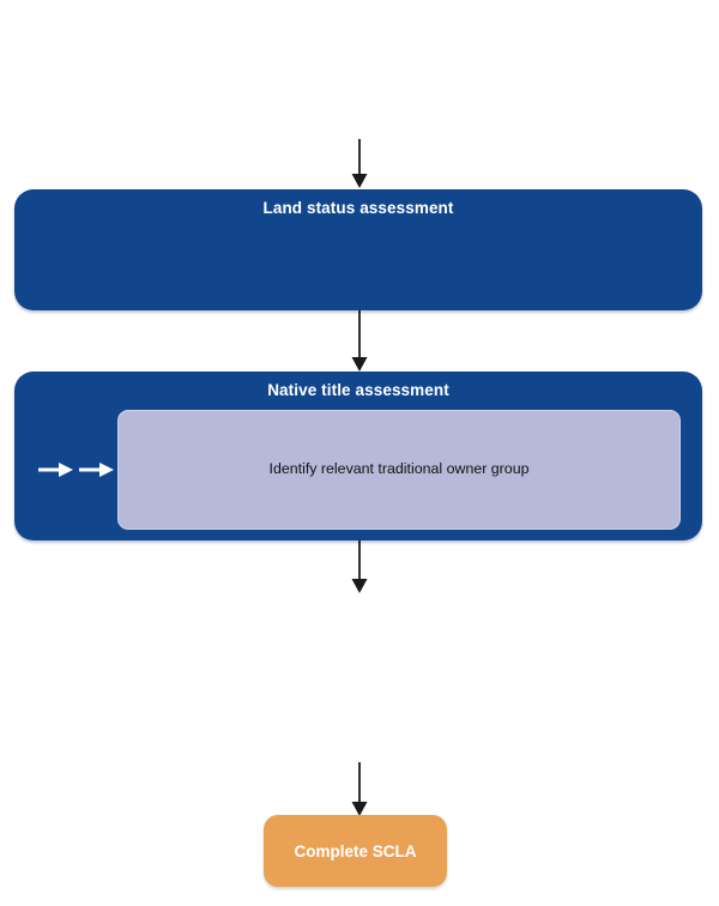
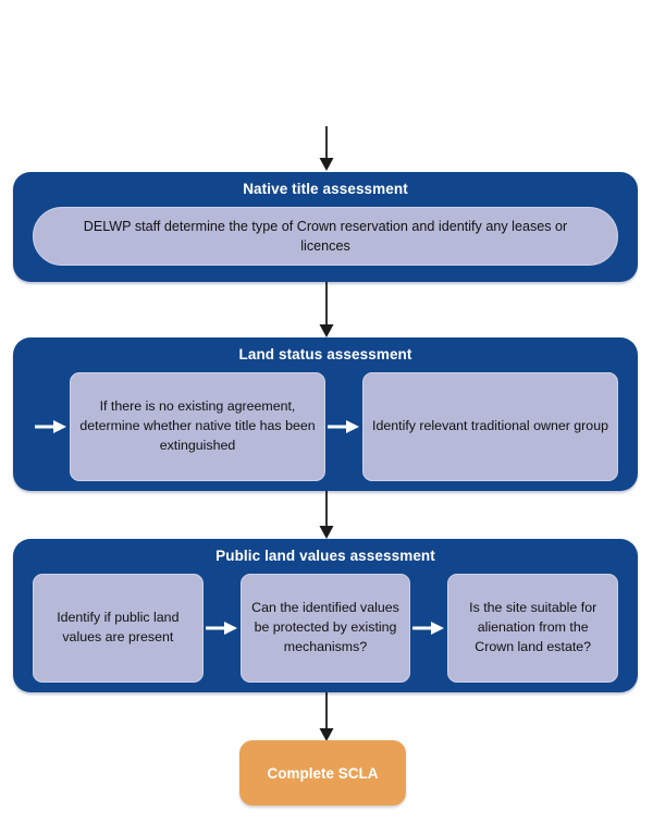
- Land status assessment
+ Native title assessment
+ DELWP staff determine the type of Crown reservation and identify any leases or licences
- Native title assessment
+ Land status assessment
+ If there is no existing agreement, determine whether native title has been extinguished
  Identify relevant traditional owner group
+ Public land values assessment
+ Identify if public land values are present
+ Can the identified values be protected by existing mechanisms?
+ Is the site suitable for alienation from the Crown land estate?
  Complete SCLA
